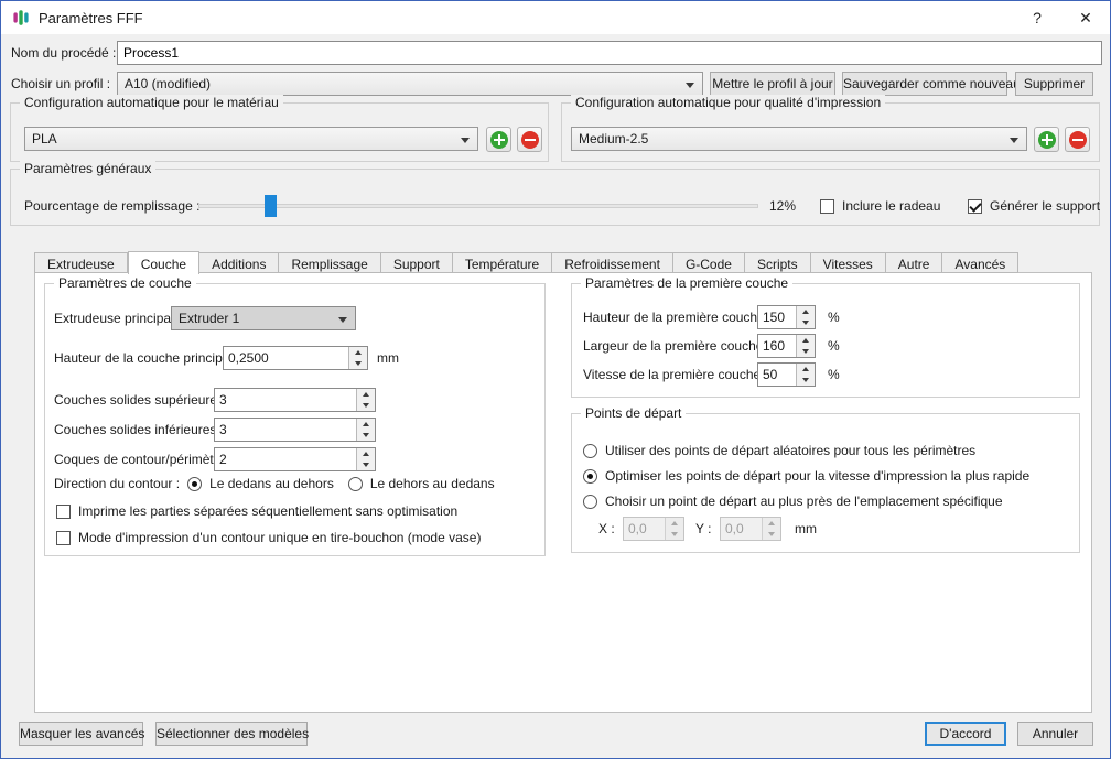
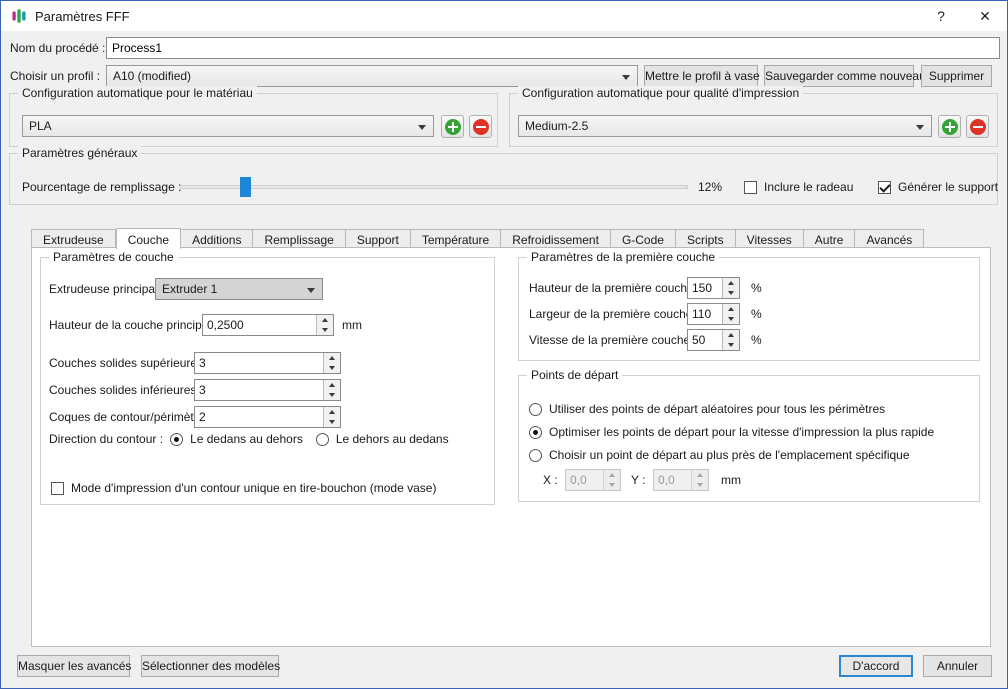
  Paramètres FFF
  ?
  ✕
  Nom du procédé :
  Process1
  Choisir un profil :
  A10 (modified)
- Mettre le profil à jour
+ Mettre le profil à vase
  Sauvegarder comme nouvea
  Supprimer
  Configuration automatique pour le matériau
  PLA
  Configuration automatique pour qualité d'impression
  Medium-2.5
  Paramètres généraux
  Pourcentage de remplissage
  12%
  Inclure le radeau
  Générer le support
  Extrudeuse
  Couche
  Additions
  Remplissage
  Support
  Température
  Refroidissement
  G-Code
  Scripts
  Vitesses
  Autre
  Avancés
  Paramètres de couche
  Extrudeuse principa
  Extruder 1
  Hauteur de la couche princip
  0,2500
  mm
  Couches solides supérieur
  3
  Couches solides inférieure
  3
  Coques de contour/périmèt
  2
  Direction du contour :
  Le dedans au dehors
  Le dehors au dedans
- Imprime les parties séparées séquentiellement sans optimisation
  Mode d'impression d'un contour unique en tire-bouchon (mode vase)
  Paramètres de la première couche
  Hauteur de la première couch
  150
  %
  Largeur de la première couch
- 160
+ 110
  %
  Vitesse de la première couch
  50
  %
  Points de départ
  Utiliser des points de départ aléatoires pour tous les périmètres
  Optimiser les points de départ pour la vitesse d'impression la plus rapide
  Choisir un point de départ au plus près de l'emplacement spécifique
  X :
  0,0
  Y :
  0,0
  mm
  Masquer les avancés
  Sélectionner des modèles
  D'accord
  Annuler
